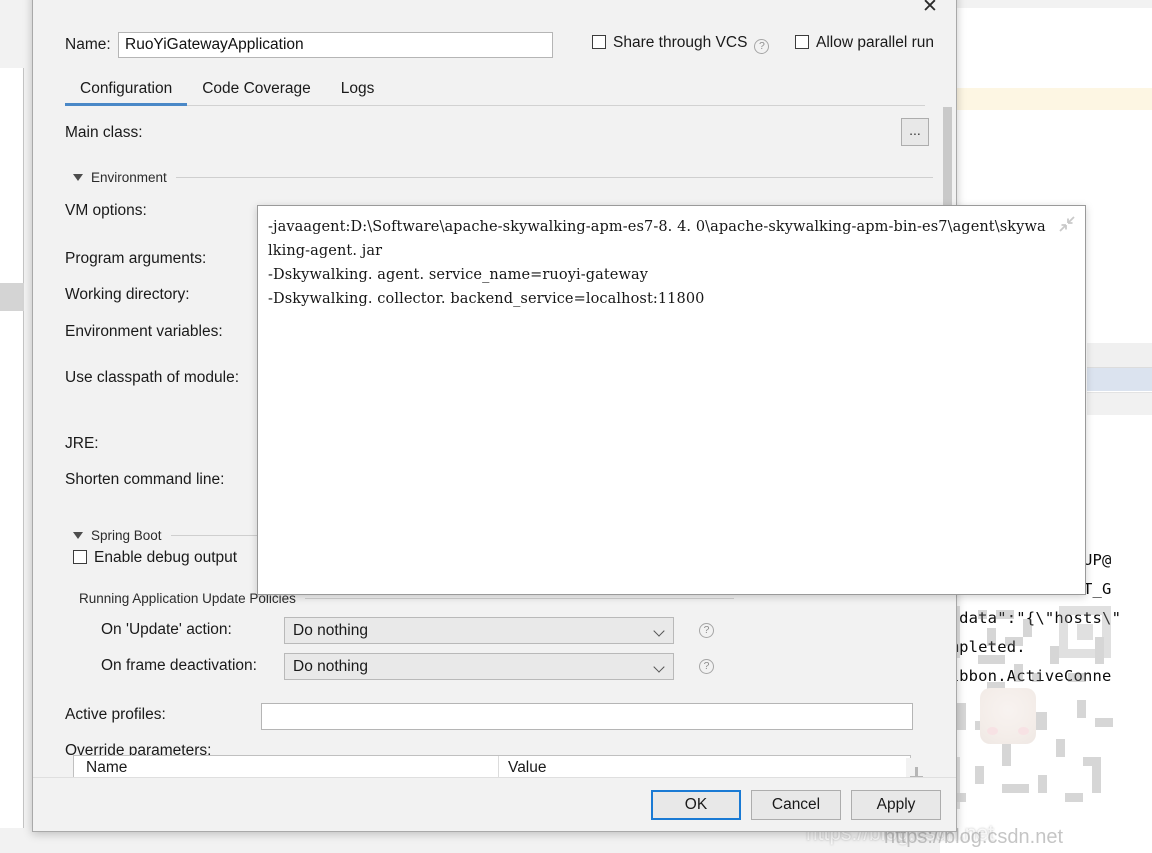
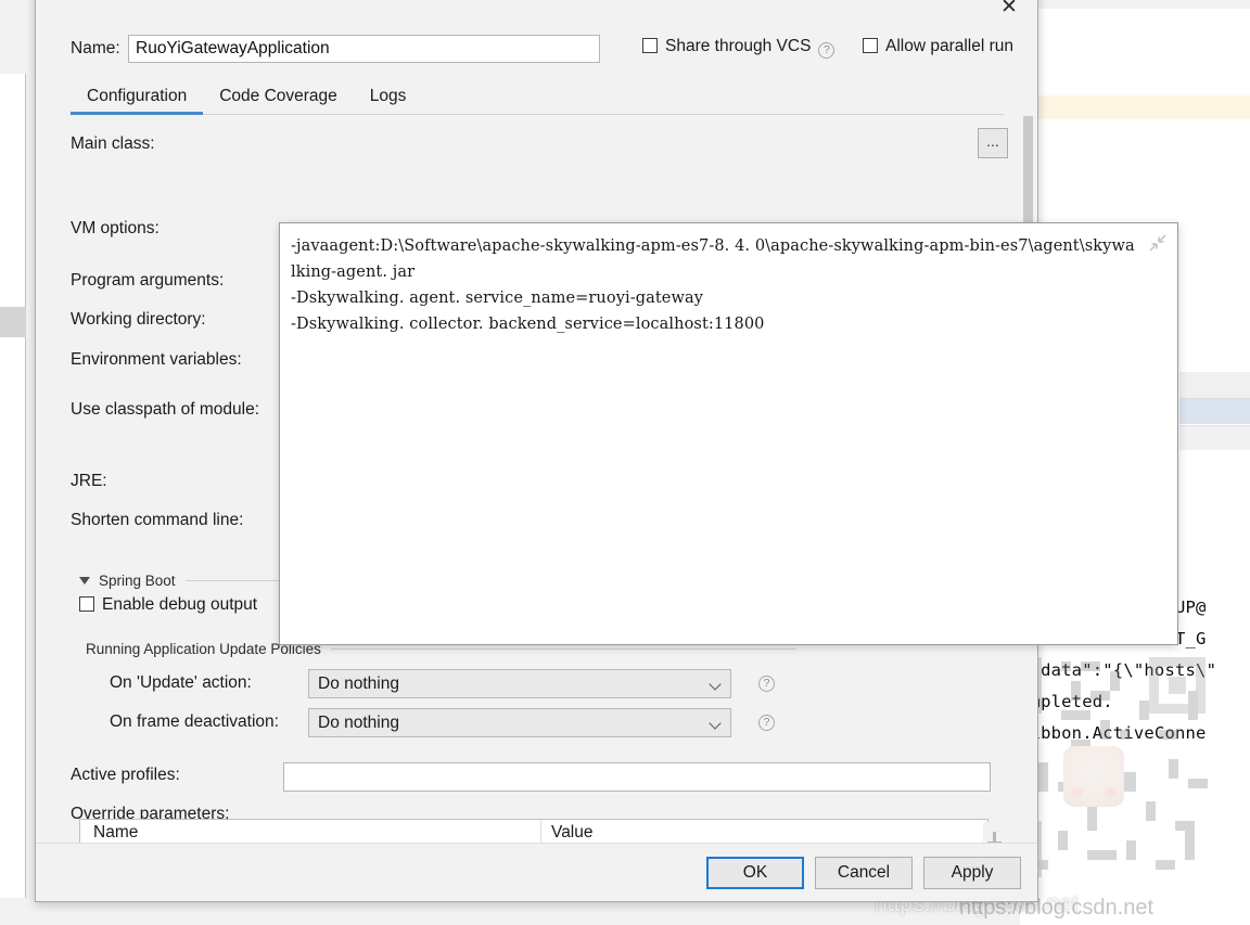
  data":"{\"hosts\"
  pleted.
  bbon.ActiveConne
  https://blog.csdn.net
  https://blog.csdn.net
  ✕
  Name:
  RuoYiGatewayApplication
  Share through VCS ?
  Allow parallel run
  Configuration
  Code Coverage
  Logs
  Main class:
  ...
- Environment
  VM options:
  Program arguments:
  Working directory:
  Environment variables:
  Use classpath of module:
  JRE:
  Shorten command line:
  Spring Boot
  Enable debug output
  Running Application Update Policies
  On 'Update' action:
  Do nothing
  ?
  On frame deactivation:
  Do nothing
  ?
  Active profiles:
  Override parameters:
  Name
  Value
  OK
  Cancel
  Apply
  -javaagent:D:\Software\apache-skywalking-apm-es7-8. 4. 0\apache-skywalking-apm-bin-es7\agent\skywalking-agent. jar
  -Dskywalking. agent. service_name=ruoyi-gateway
  -Dskywalking. collector. backend_service=localhost:11800
